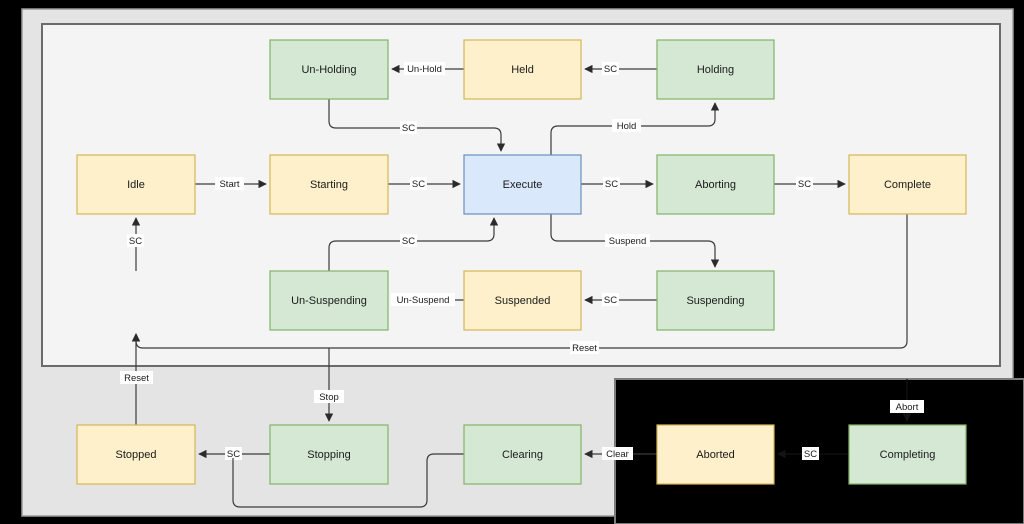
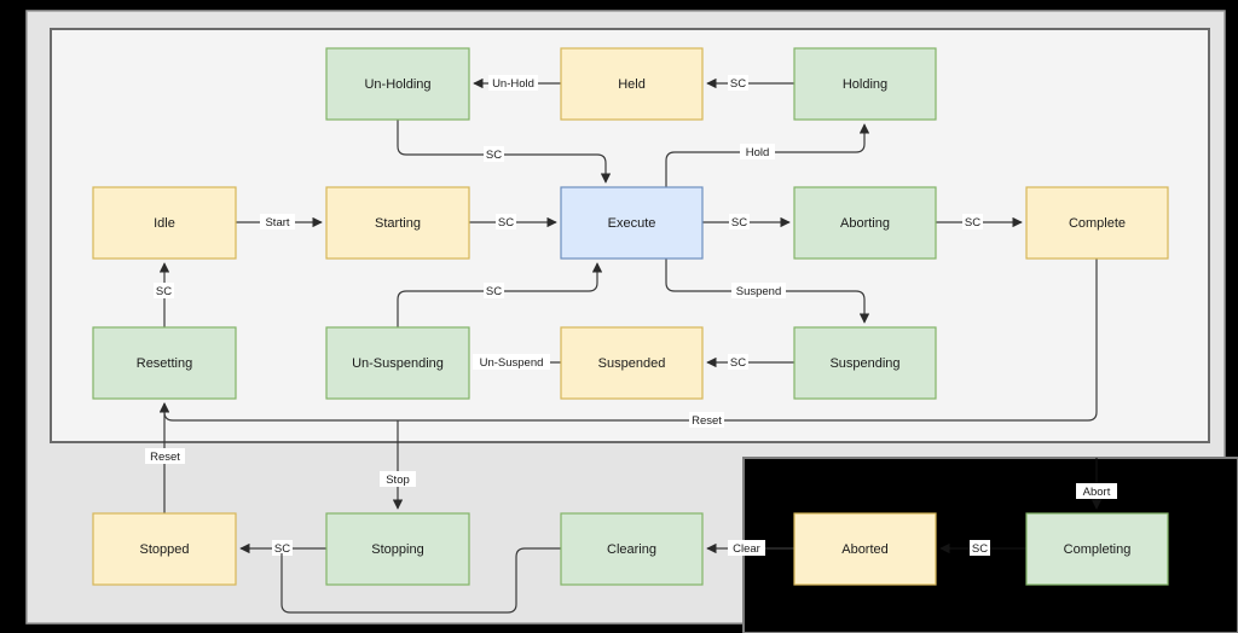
  Un-Hold
  SC
  SC
  Hold
  Start
  SC
  SC
  SC
  SC
  SC
  Un-Suspend
  Suspend
  SC
  Reset
  Reset
  Stop
  SC
  Clear
  SC
  Abort
  Un-Holding
  Held
  Holding
  Idle
  Starting
  Execute
  Aborting
  Complete
+ Resetting
  Un-Suspending
  Suspended
  Suspending
  Stopped
  Stopping
  Clearing
  Aborted
  Completing
